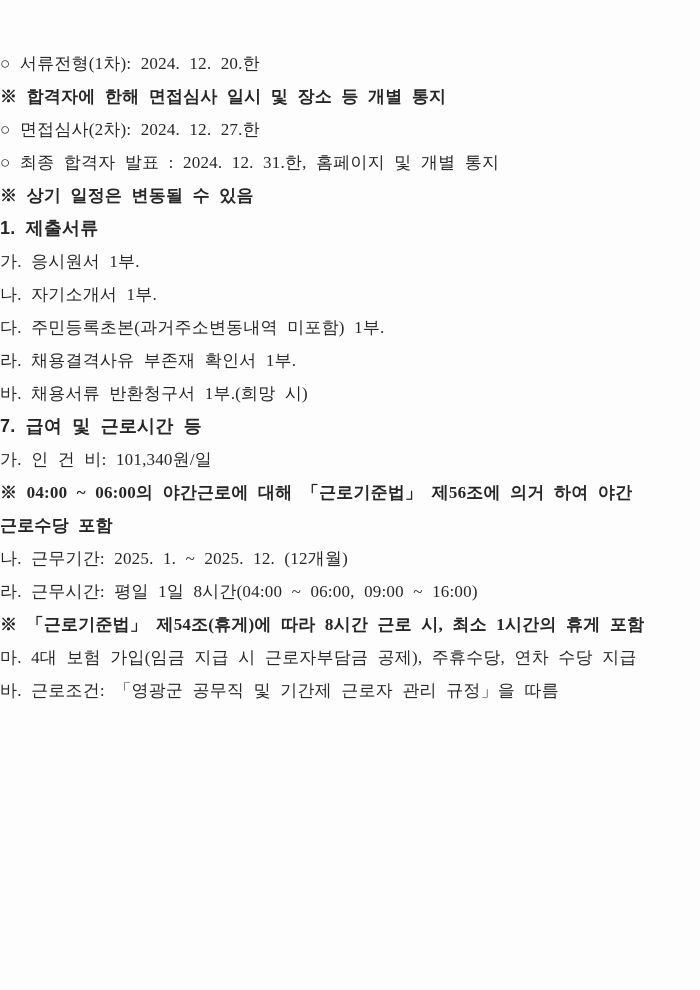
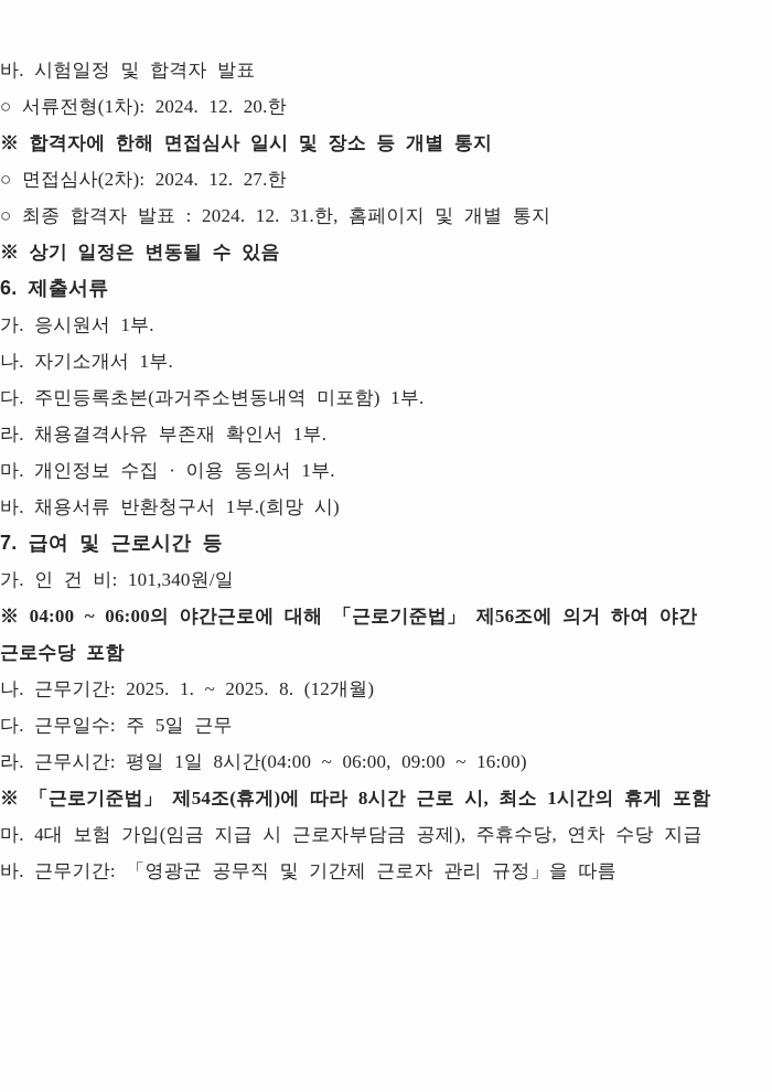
+ 바. 시험일정 및 합격자 발표
  ○ 서류전형(1차): 2024. 12. 20.한
  ※ 합격자에 한해 면접심사 일시 및 장소 등 개별 통지
  ○ 면접심사(2차): 2024. 12. 27.한
  ○ 최종 합격자 발표 : 2024. 12. 31.한, 홈페이지 및 개별 통지
  ※ 상기 일정은 변동될 수 있음
- 1. 제출서류
+ 6. 제출서류
  가. 응시원서 1부.
  나. 자기소개서 1부.
  다. 주민등록초본(과거주소변동내역 미포함) 1부.
  라. 채용결격사유 부존재 확인서 1부.
+ 마. 개인정보 수집 · 이용 동의서 1부.
  바. 채용서류 반환청구서 1부.(희망 시)
  7. 급여 및 근로시간 등
  가. 인 건 비: 101,340원/일
  ※ 04:00 ~ 06:00의 야간근로에 대해 「근로기준법」 제56조에 의거 하여 야간
  근로수당 포함
- 나. 근무기간: 2025. 1. ~ 2025. 12. (12개월)
+ 나. 근무기간: 2025. 1. ~ 2025. 8. (12개월)
+ 다. 근무일수: 주 5일 근무
  라. 근무시간: 평일 1일 8시간(04:00 ~ 06:00, 09:00 ~ 16:00)
  ※ 「근로기준법」 제54조(휴게)에 따라 8시간 근로 시, 최소 1시간의 휴게 포함
  마. 4대 보험 가입(임금 지급 시 근로자부담금 공제), 주휴수당, 연차 수당 지급
- 바. 근로조건: 「영광군 공무직 및 기간제 근로자 관리 규정」을 따름
+ 바. 근무기간: 「영광군 공무직 및 기간제 근로자 관리 규정」을 따름
